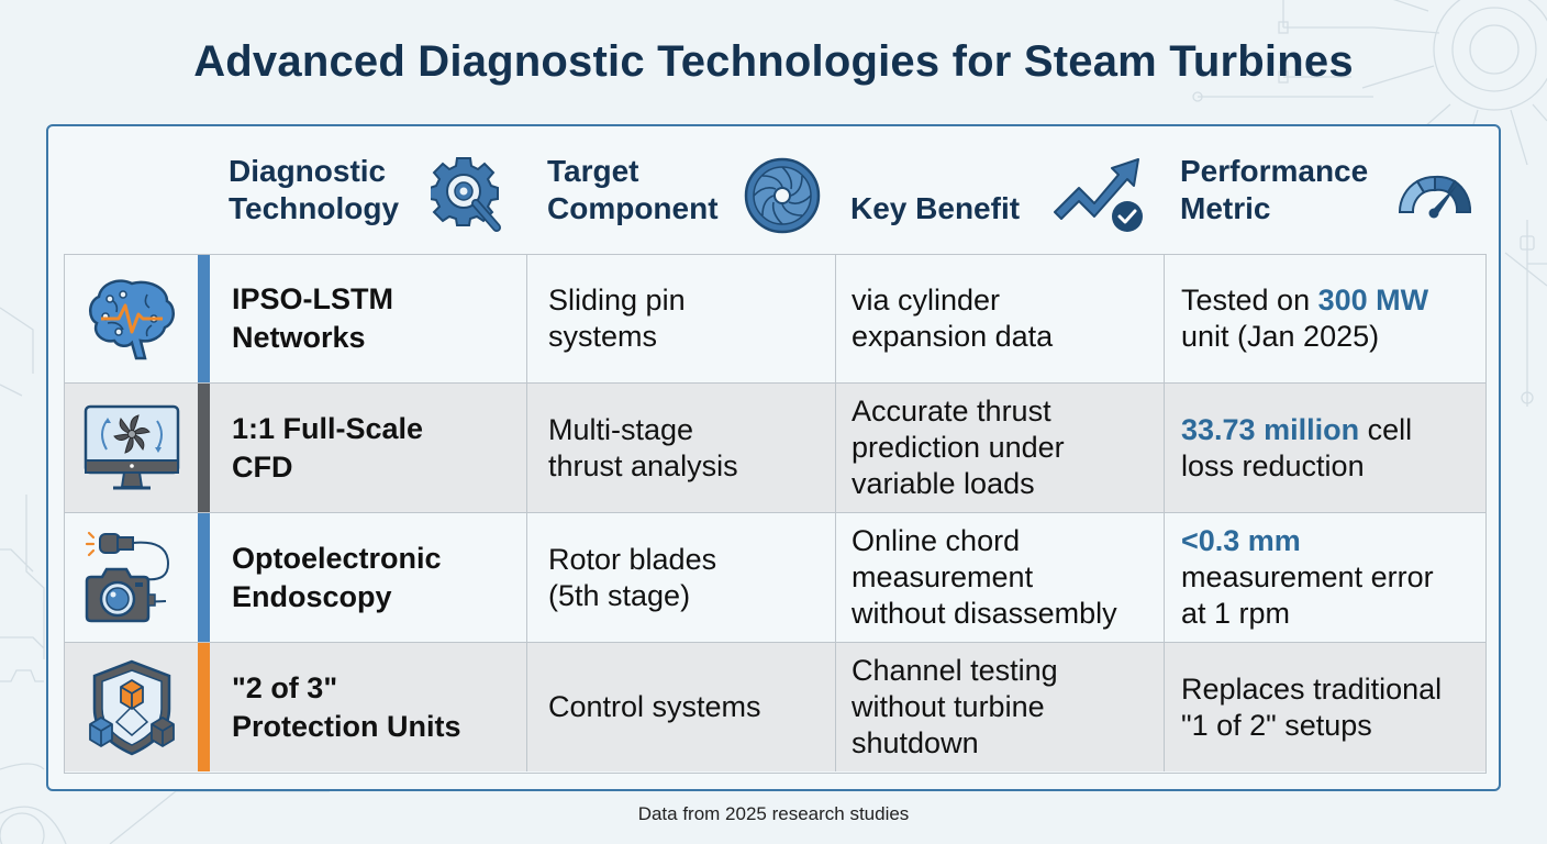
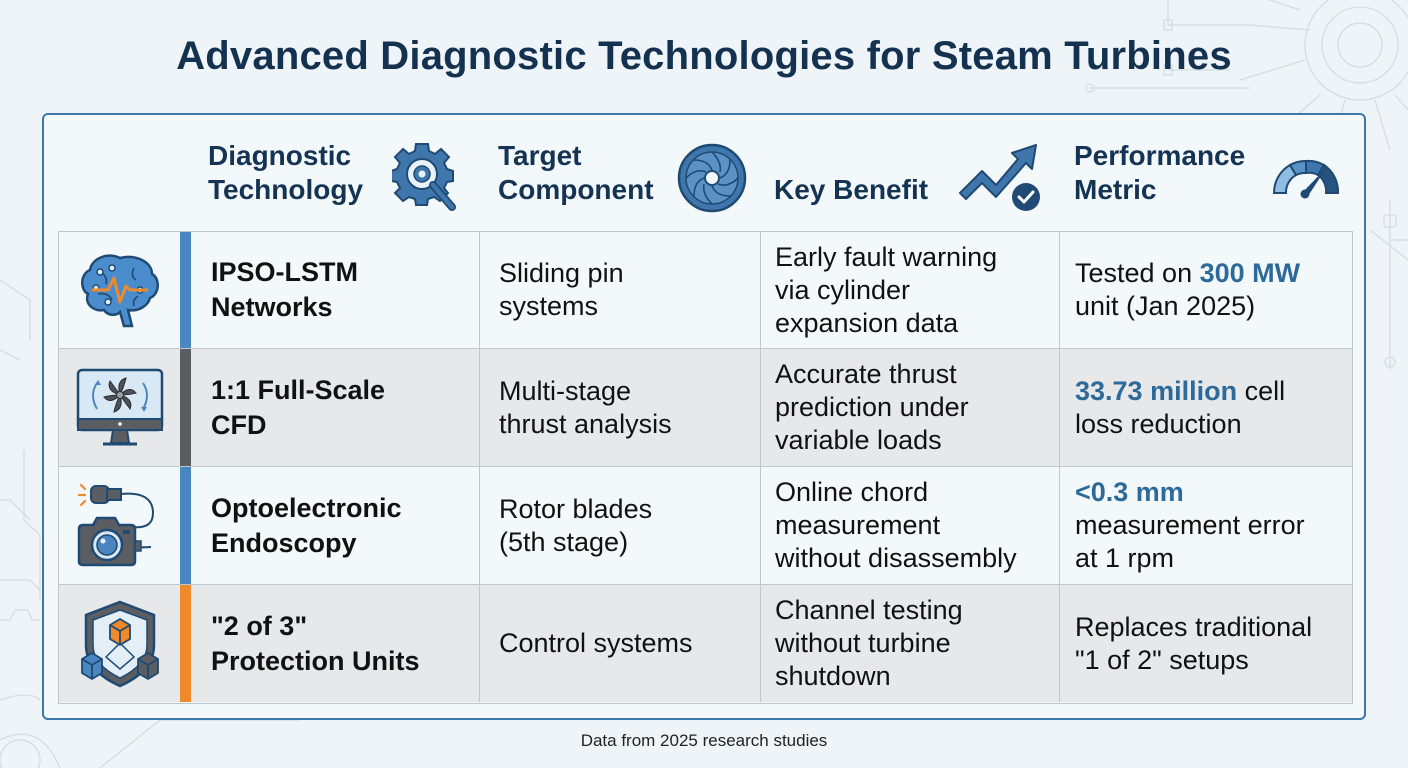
  Advanced Diagnostic Technologies for Steam Turbines
  Diagnostic
  Technology
  Target
  Component
  Key Benefit
  Performance
  Metric
  IPSO-LSTM
  Networks
  Sliding pin
  systems
+ Early fault warning
  via cylinder
  expansion data
  Tested on 300 MW
  unit (Jan 2025)
  1:1 Full-Scale
  CFD
  Multi-stage
  thrust analysis
  Accurate thrust
  prediction under
  variable loads
  33.73 million cell
  loss reduction
  Optoelectronic
  Endoscopy
  Rotor blades
  (5th stage)
  Online chord
  measurement
  without disassembly
  <0.3 mm
  measurement error
  at 1 rpm
  "2 of 3"
  Protection Units
  Control systems
  Channel testing
  without turbine
  shutdown
  Replaces traditional
  "1 of 2" setups
  Data from 2025 research studies
